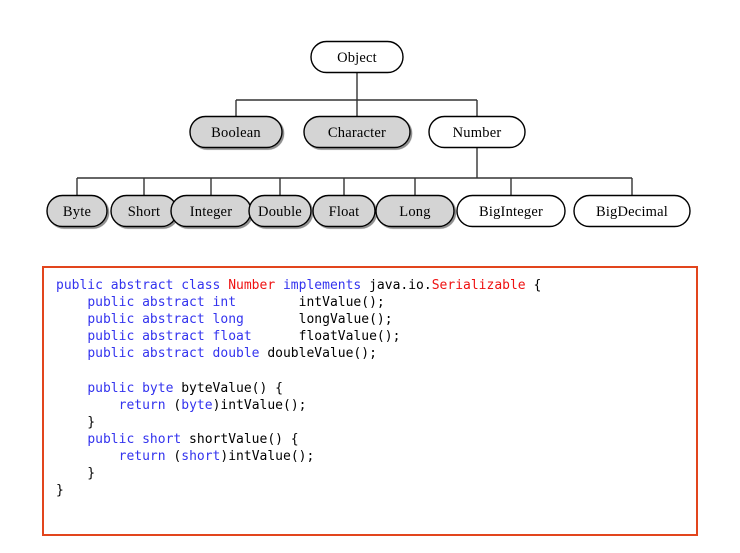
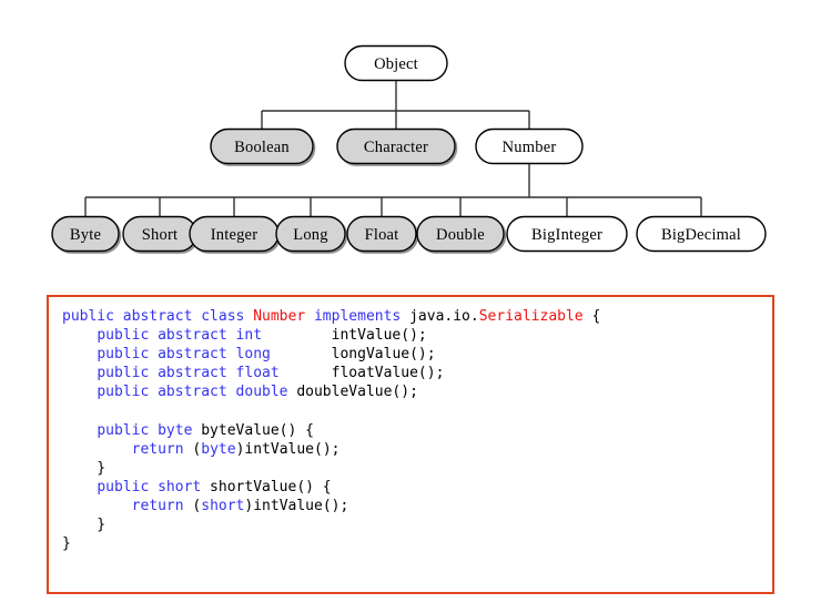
  Object
  Boolean
  Character
  Number
  Byte
  Short
  Integer
- Double
+ Long
  Float
- Long
+ Double
  BigInteger
  BigDecimal
  public abstract class Number implements java.io.Serializable { public abstract int intValue(); public abstract long longValue(); public abstract float floatValue(); public abstract double doubleValue(); public byte byteValue() { return (byte)intValue(); } public short shortValue() { return (short)intValue(); } }
